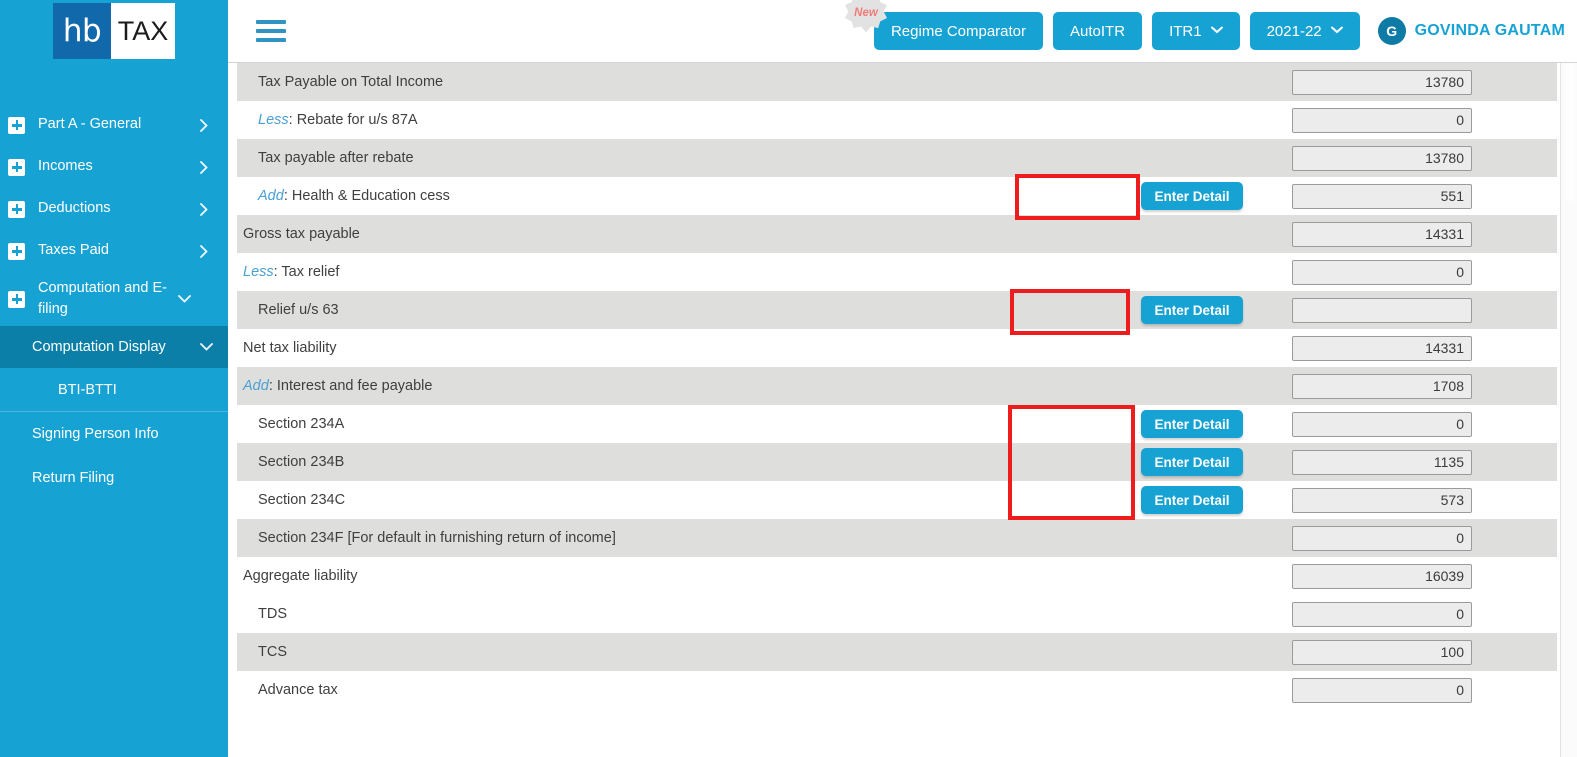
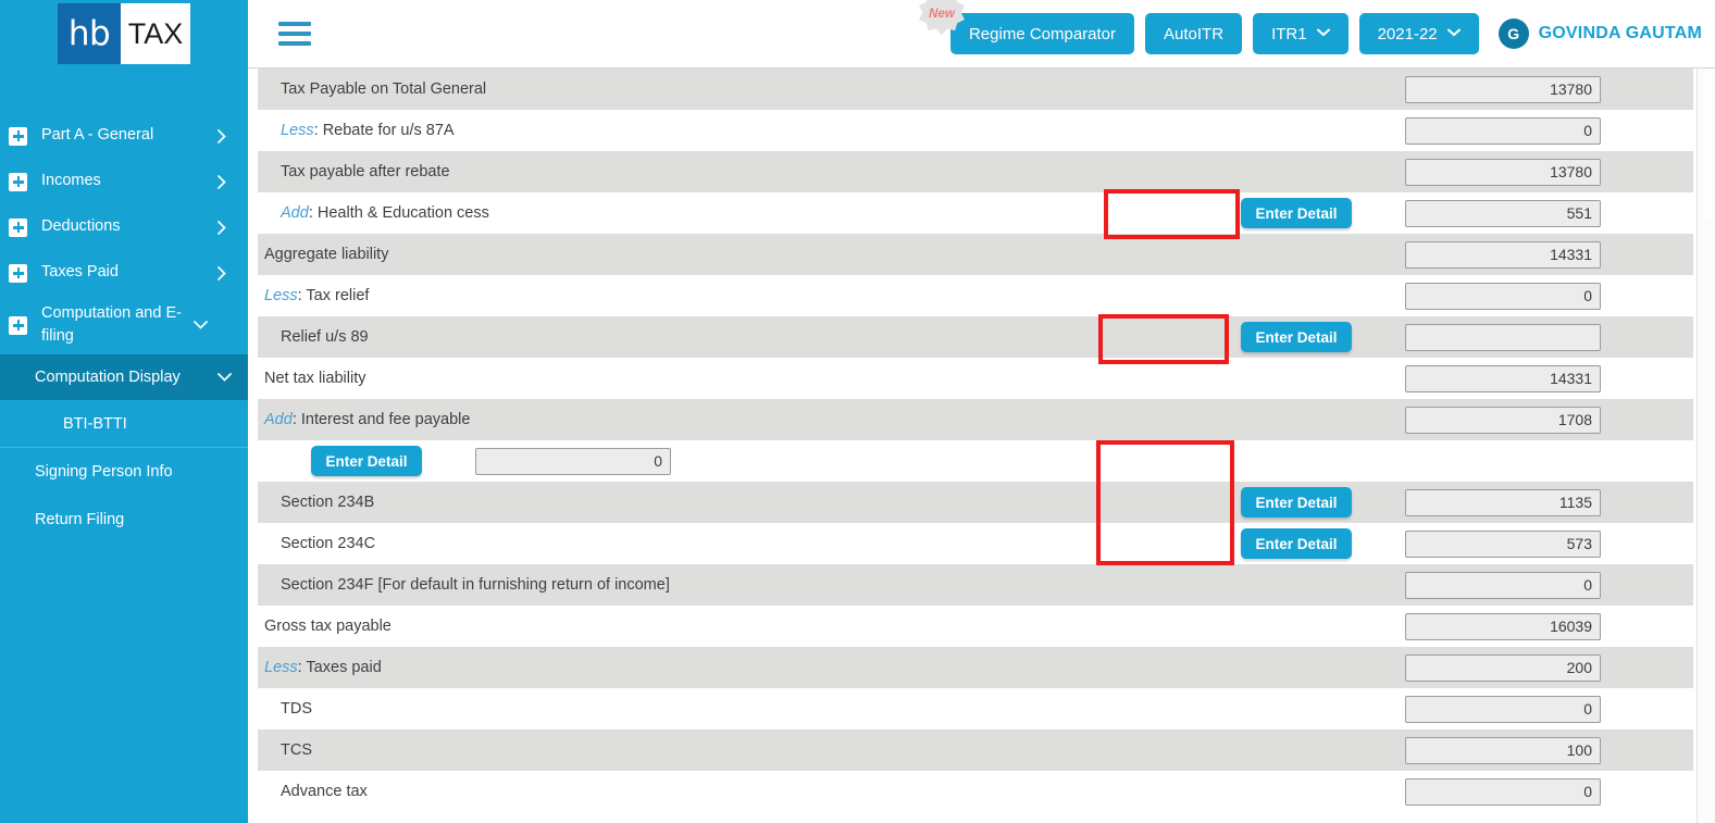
  hb
  TAX
  Part A - General
  Incomes
  Deductions
  Taxes Paid
  Computation and E-filing
  Computation Display
  BTI-BTTI
  Signing Person Info
  Return Filing
  New
  Regime Comparator
  AutoITR
  ITR1
  2021-22
  G
  GOVINDA GAUTAM
- Tax Payable on Total Income
+ Tax Payable on Total General
  13780
  Less: Rebate for u/s 87A
  0
  Tax payable after rebate
  13780
  Add: Health & Education cess
  Enter Detail
  551
- Gross tax payable
+ Aggregate liability
  14331
  Less: Tax relief
  0
- Relief u/s 63
+ Relief u/s 89
  Enter Detail
  Net tax liability
  14331
  Add: Interest and fee payable
  1708
- Section 234A
  Enter Detail
  0
  Section 234B
  Enter Detail
  1135
  Section 234C
  Enter Detail
  573
  Section 234F [For default in furnishing return of income]
  0
- Aggregate liability
+ Gross tax payable
  16039
+ Less: Taxes paid
+ 200
  TDS
  0
  TCS
  100
  Advance tax
  0
